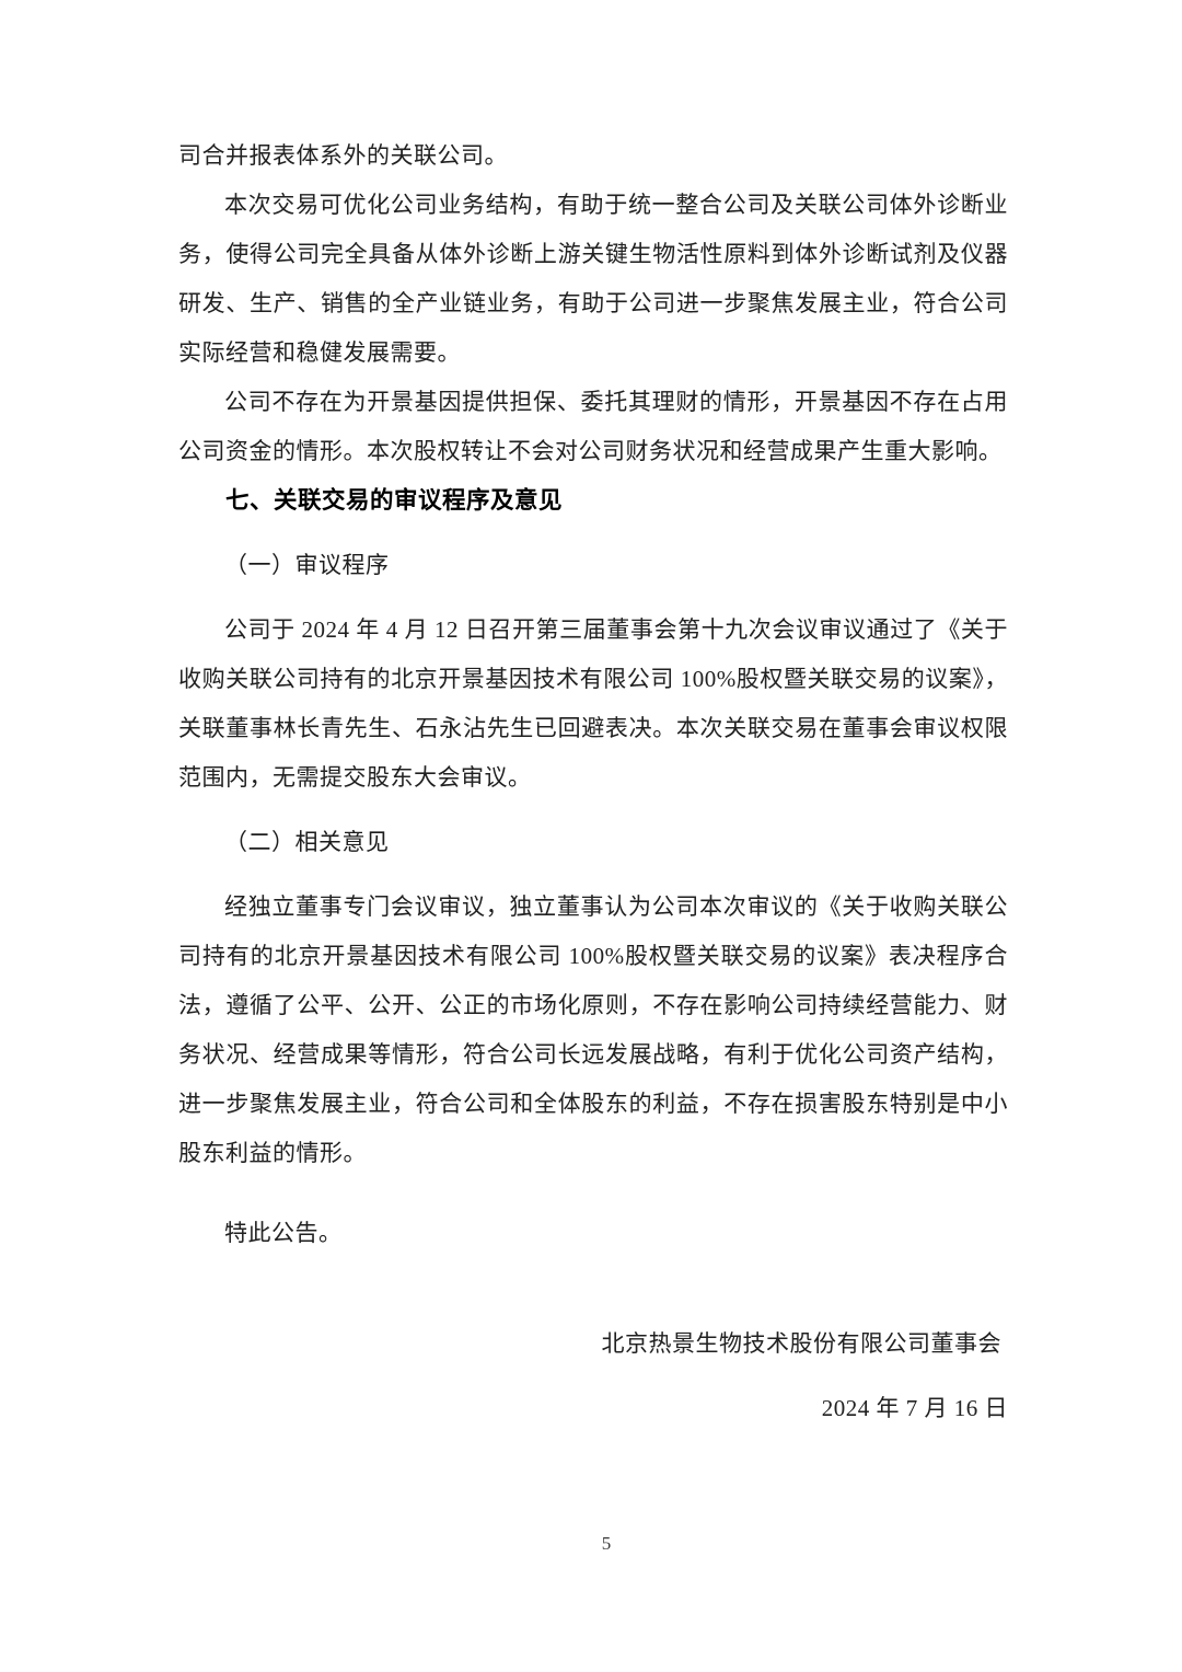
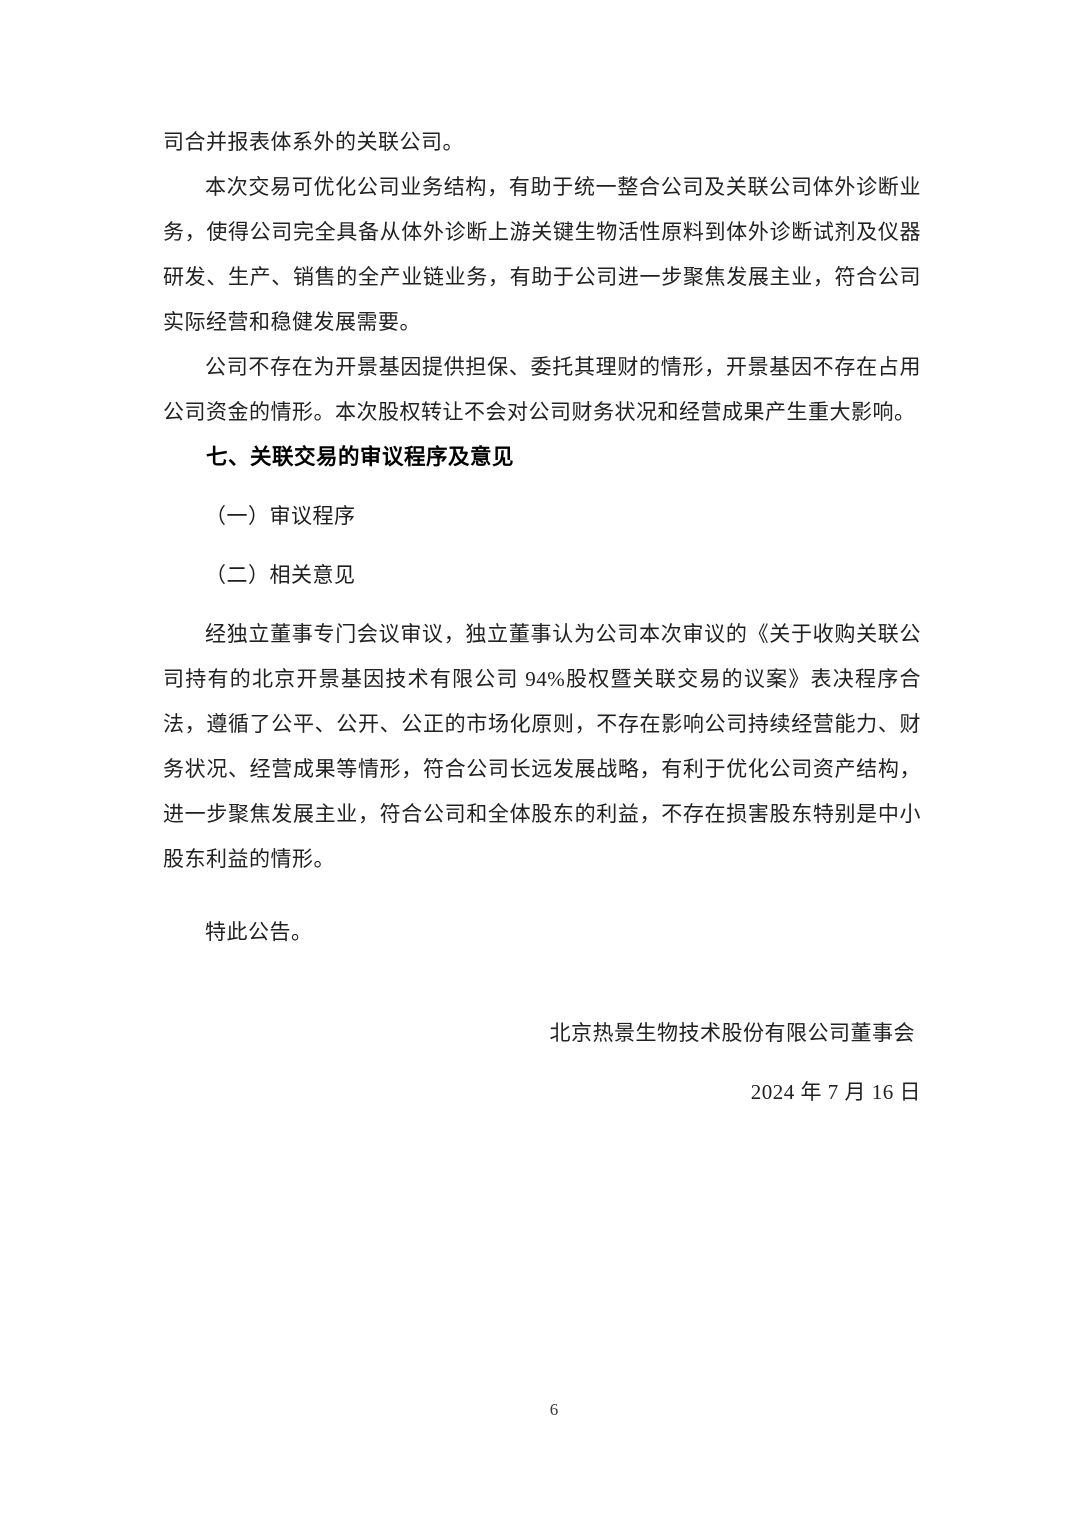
  司合并报表体系外的关联公司。
  本次交易可优化公司业务结构，有助于统一整合公司及关联公司体外诊断业务，使得公司完全具备从体外诊断上游关键生物活性原料到体外诊断试剂及仪器研发、生产、销售的全产业链业务，有助于公司进一步聚焦发展主业，符合公司实际经营和稳健发展需要。
  公司不存在为开景基因提供担保、委托其理财的情形，开景基因不存在占用公司资金的情形。本次股权转让不会对公司财务状况和经营成果产生重大影响。
  七、关联交易的审议程序及意见
  （一）审议程序
- 公司于 2024 年 4 月 12 日召开第三届董事会第十九次会议审议通过了《关于收购关联公司持有的北京开景基因技术有限公司 100%股权暨关联交易的议案》，关联董事林长青先生、石永沾先生已回避表决。本次关联交易在董事会审议权限范围内，无需提交股东大会审议。
  （二）相关意见
- 经独立董事专门会议审议，独立董事认为公司本次审议的《关于收购关联公司持有的北京开景基因技术有限公司 100%股权暨关联交易的议案》表决程序合法，遵循了公平、公开、公正的市场化原则，不存在影响公司持续经营能力、财务状况、经营成果等情形，符合公司长远发展战略，有利于优化公司资产结构，进一步聚焦发展主业，符合公司和全体股东的利益，不存在损害股东特别是中小股东利益的情形。
+ 经独立董事专门会议审议，独立董事认为公司本次审议的《关于收购关联公司持有的北京开景基因技术有限公司 94%股权暨关联交易的议案》表决程序合法，遵循了公平、公开、公正的市场化原则，不存在影响公司持续经营能力、财务状况、经营成果等情形，符合公司长远发展战略，有利于优化公司资产结构，进一步聚焦发展主业，符合公司和全体股东的利益，不存在损害股东特别是中小股东利益的情形。
  特此公告。
  北京热景生物技术股份有限公司董事会
  2024 年 7 月 16 日
- 5
+ 6
